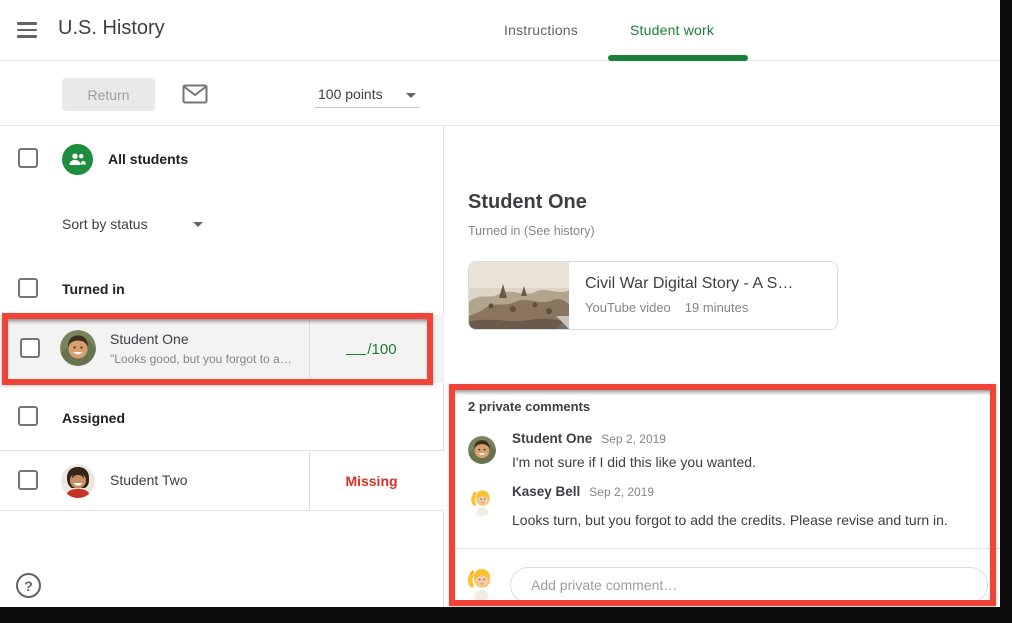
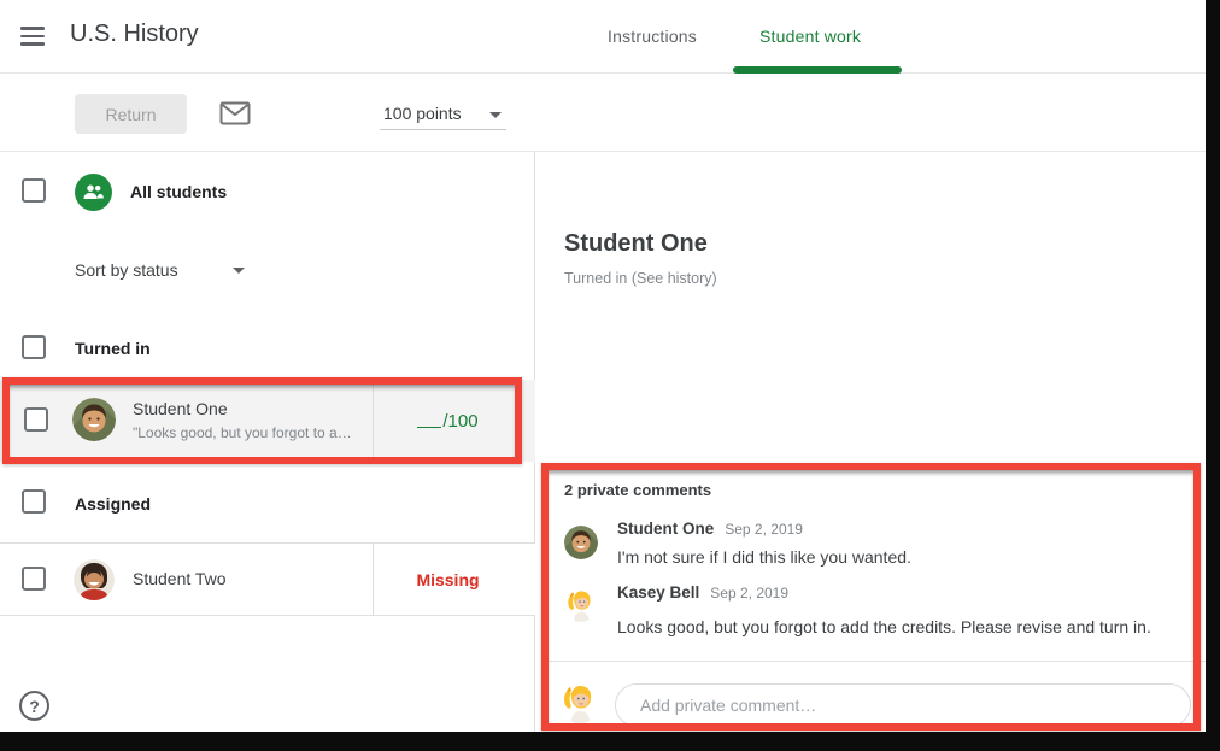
  U.S. History
  Instructions
  Student work
  Return
  100 points
  All students
  Sort by status
  Turned in
  Student One
  "Looks good, but you forgot to a…
  /100
  Assigned
  Student Two
  Missing
  ?
  Student One
  Turned in (See history)
- Civil War Digital Story - A S…
- YouTube video 19 minutes
  2 private comments
  Student One
  Sep 2, 2019
  I'm not sure if I did this like you wanted.
  Kasey Bell
  Sep 2, 2019
- Looks turn, but you forgot to add the credits. Please revise and turn in.
+ Looks good, but you forgot to add the credits. Please revise and turn in.
  Add private comment…
